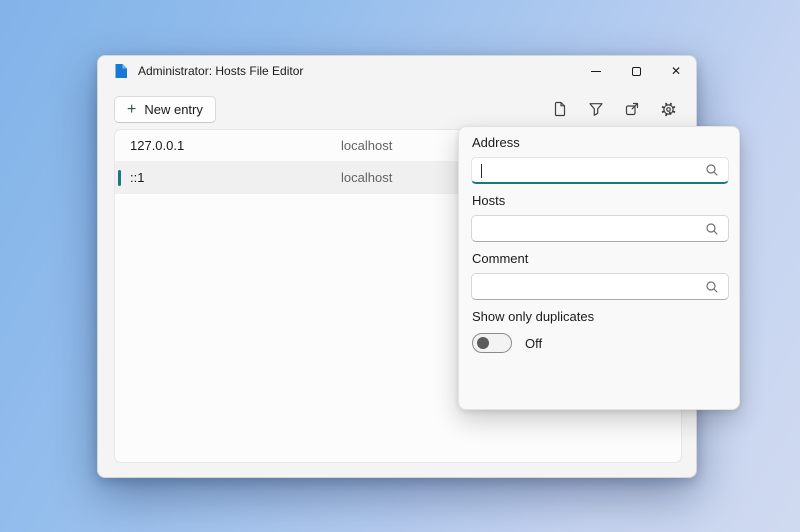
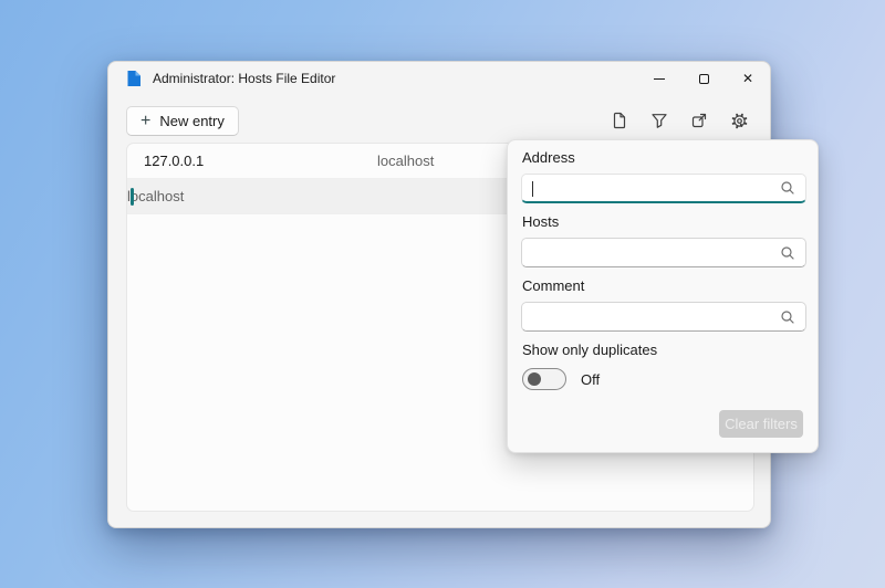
  Administrator: Hosts File Editor
  ✕
  +
  New entry
  127.0.0.1
  localhost
- ::1
  localhost
  Address
  Hosts
  Comment
  Show only duplicates
  Off
+ Clear filters
